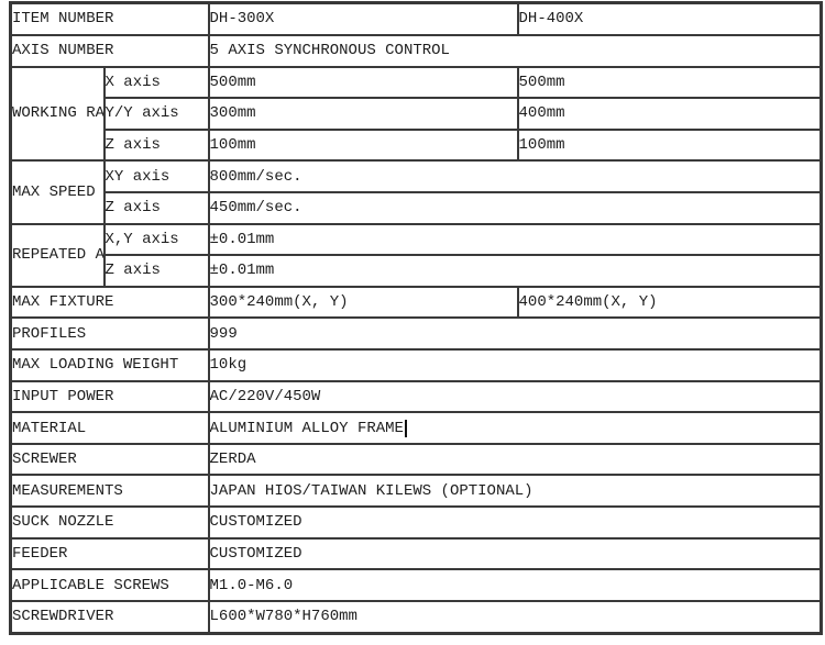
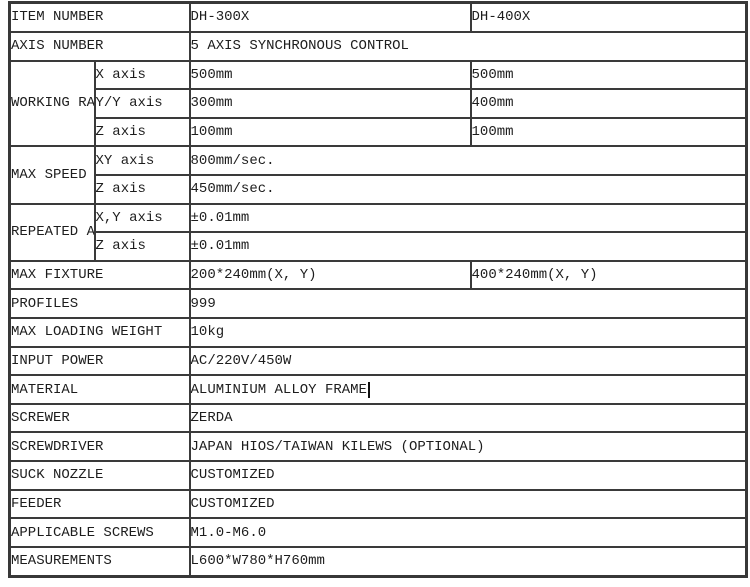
  ITEM NUMBER	DH-300X	DH-400X
  AXIS NUMBER	5 AXIS SYNCHRONOUS CONTROL
  WORKING RA	X axis	500mm	500mm
  Y/Y axis	300mm	400mm
  Z axis	100mm	100mm
  MAX SPEED	XY axis	800mm/sec.
  Z axis	450mm/sec.
  REPEATED A	X,Y axis	±0.01mm
  Z axis	±0.01mm
- MAX FIXTURE	300*240mm(X, Y)	400*240mm(X, Y)
+ MAX FIXTURE	200*240mm(X, Y)	400*240mm(X, Y)
  PROFILES	999
  MAX LOADING WEIGHT	10kg
  INPUT POWER	AC/220V/450W
  MATERIAL	ALUMINIUM ALLOY FRAME
  SCREWER	ZERDA
- MEASUREMENTS	JAPAN HIOS/TAIWAN KILEWS (OPTIONAL)
+ SCREWDRIVER	JAPAN HIOS/TAIWAN KILEWS (OPTIONAL)
  SUCK NOZZLE	CUSTOMIZED
  FEEDER	CUSTOMIZED
  APPLICABLE SCREWS	M1.0-M6.0
- SCREWDRIVER	L600*W780*H760mm
+ MEASUREMENTS	L600*W780*H760mm
